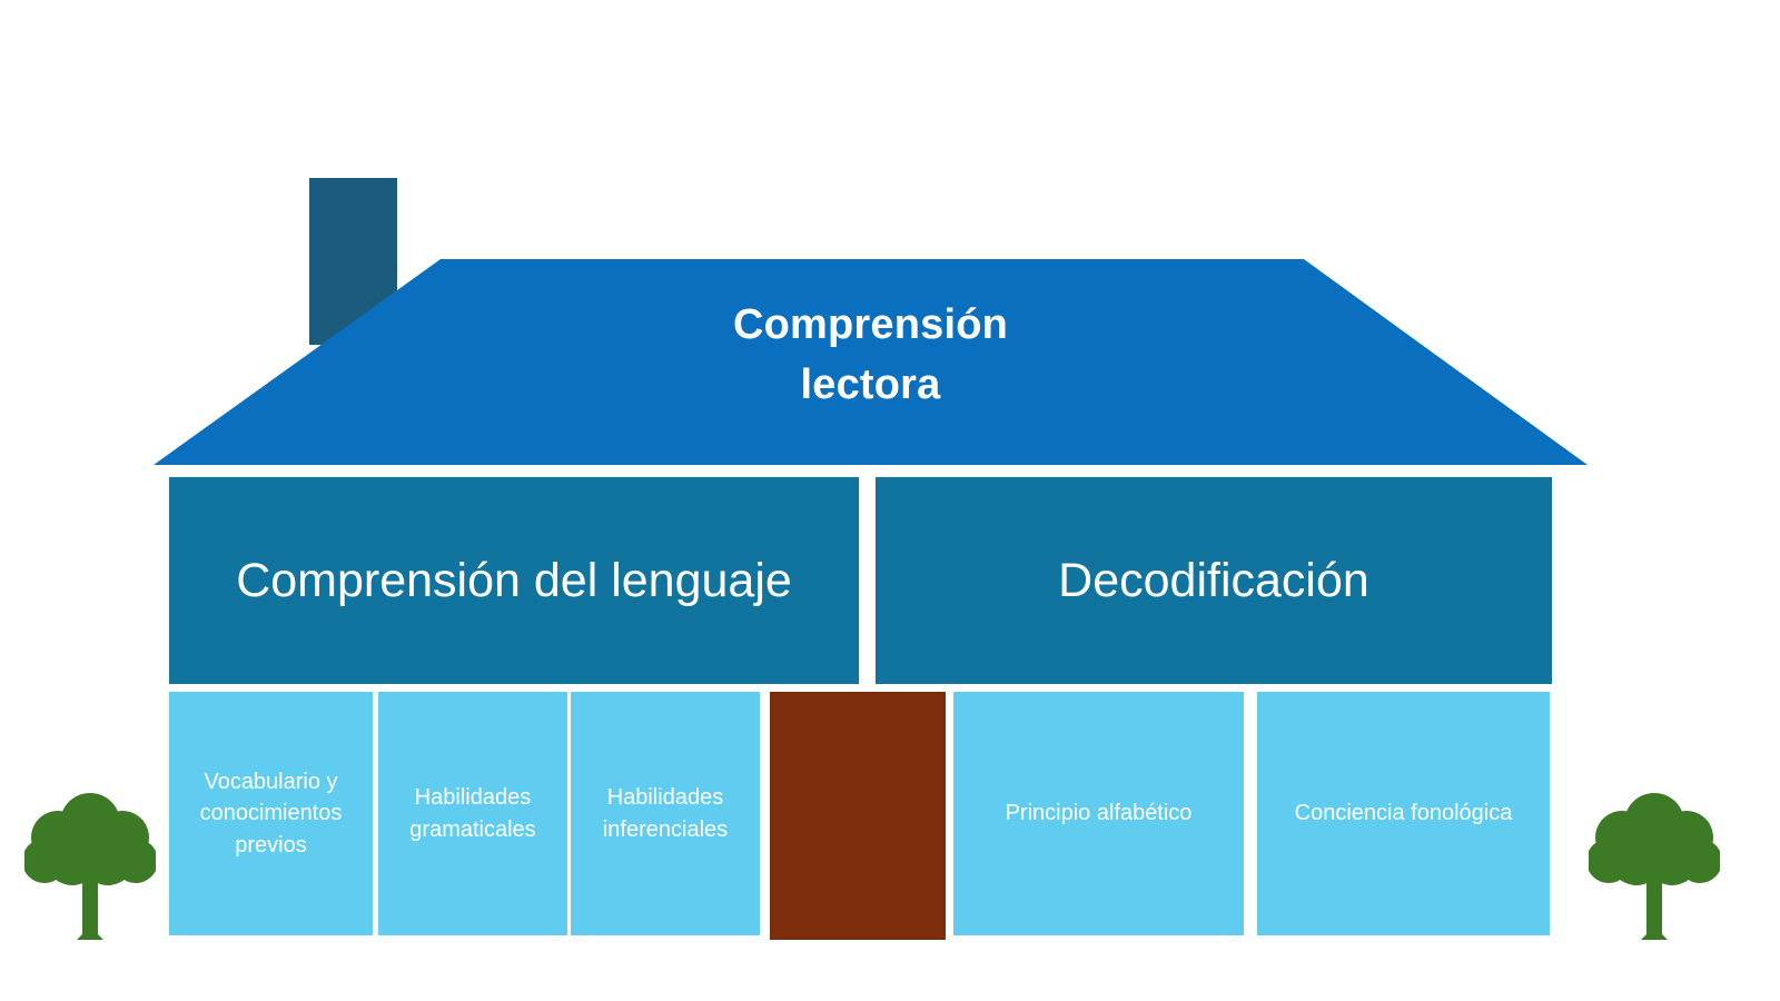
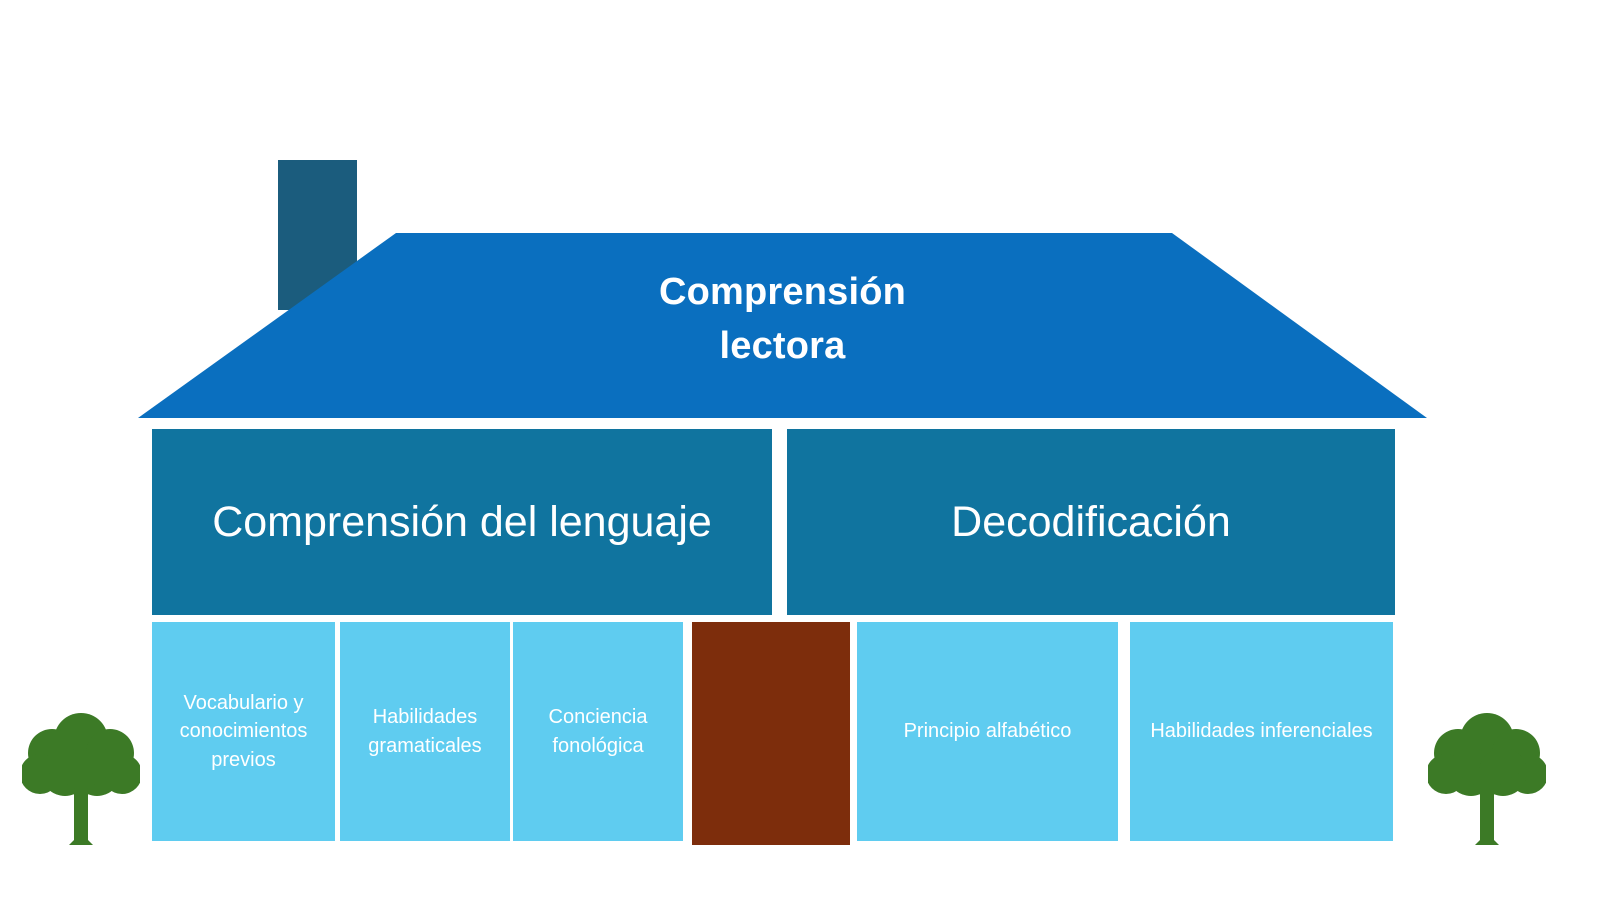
  Comprensión
  lectora
  Comprensión del lenguaje
  Decodificación
  Vocabulario y conocimientos previos
  Habilidades gramaticales
- Habilidades inferenciales
+ Conciencia fonológica
  Principio alfabético
- Conciencia fonológica
+ Habilidades inferenciales
